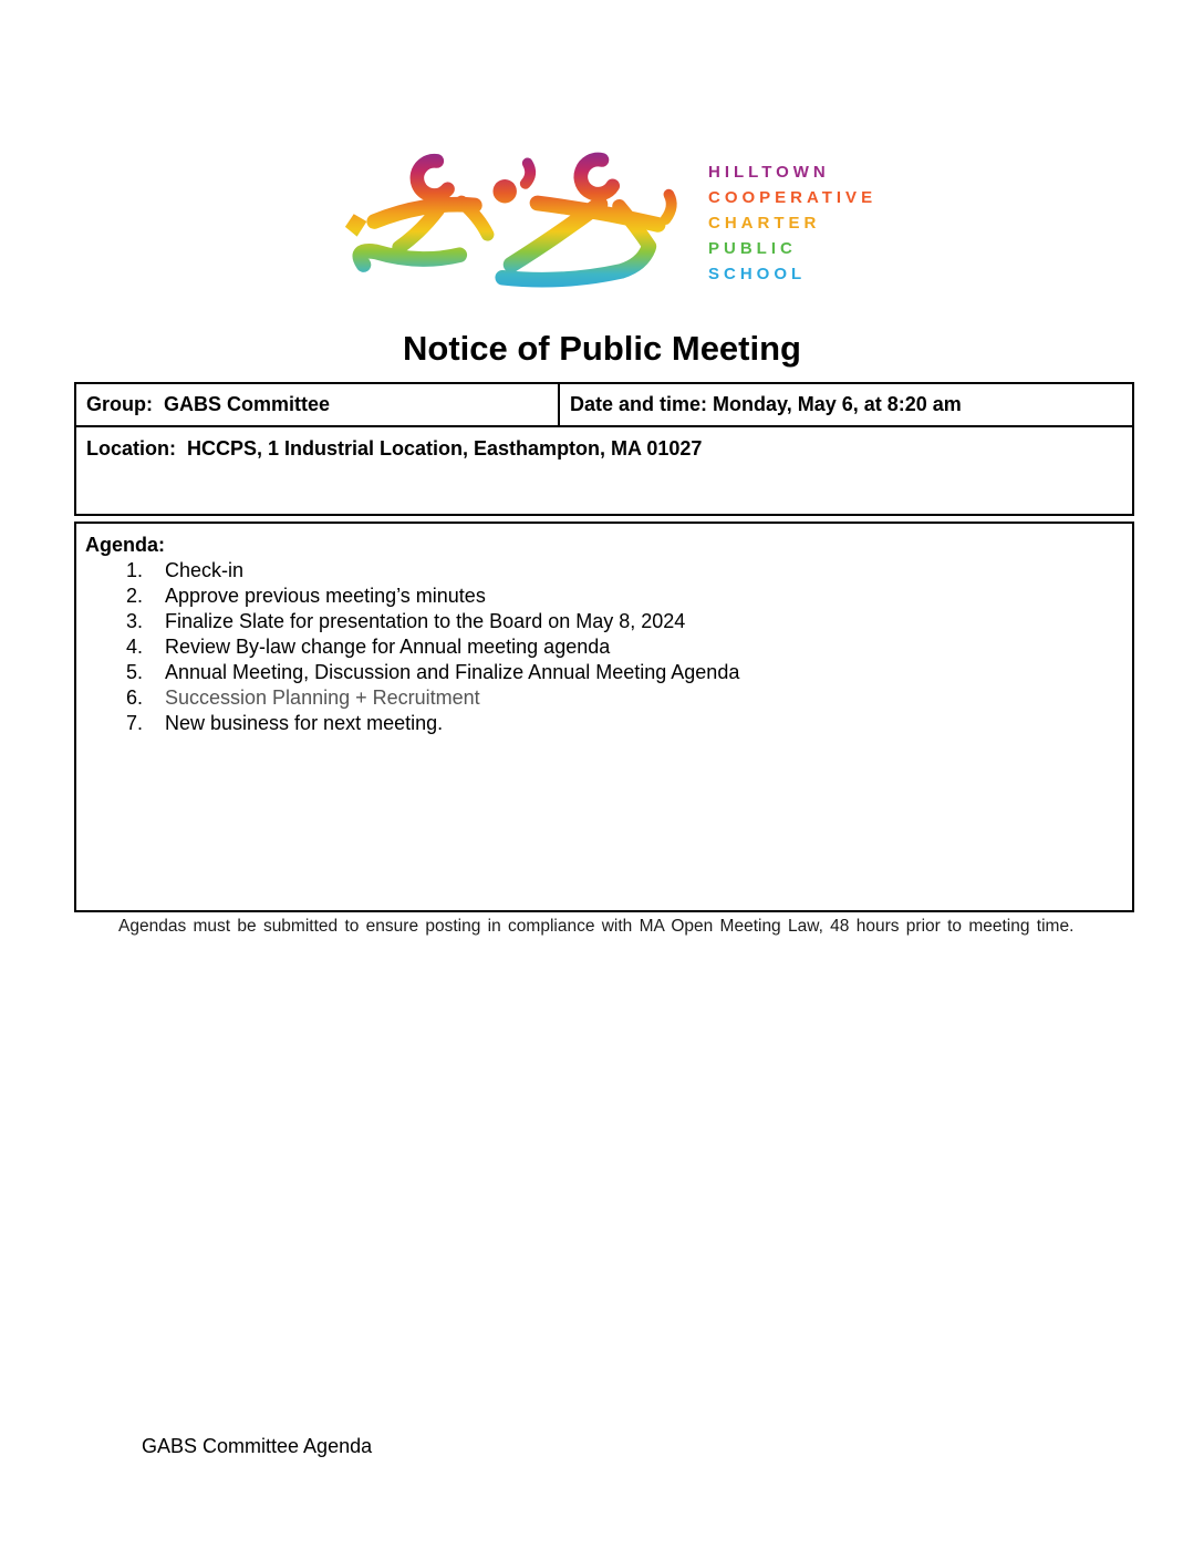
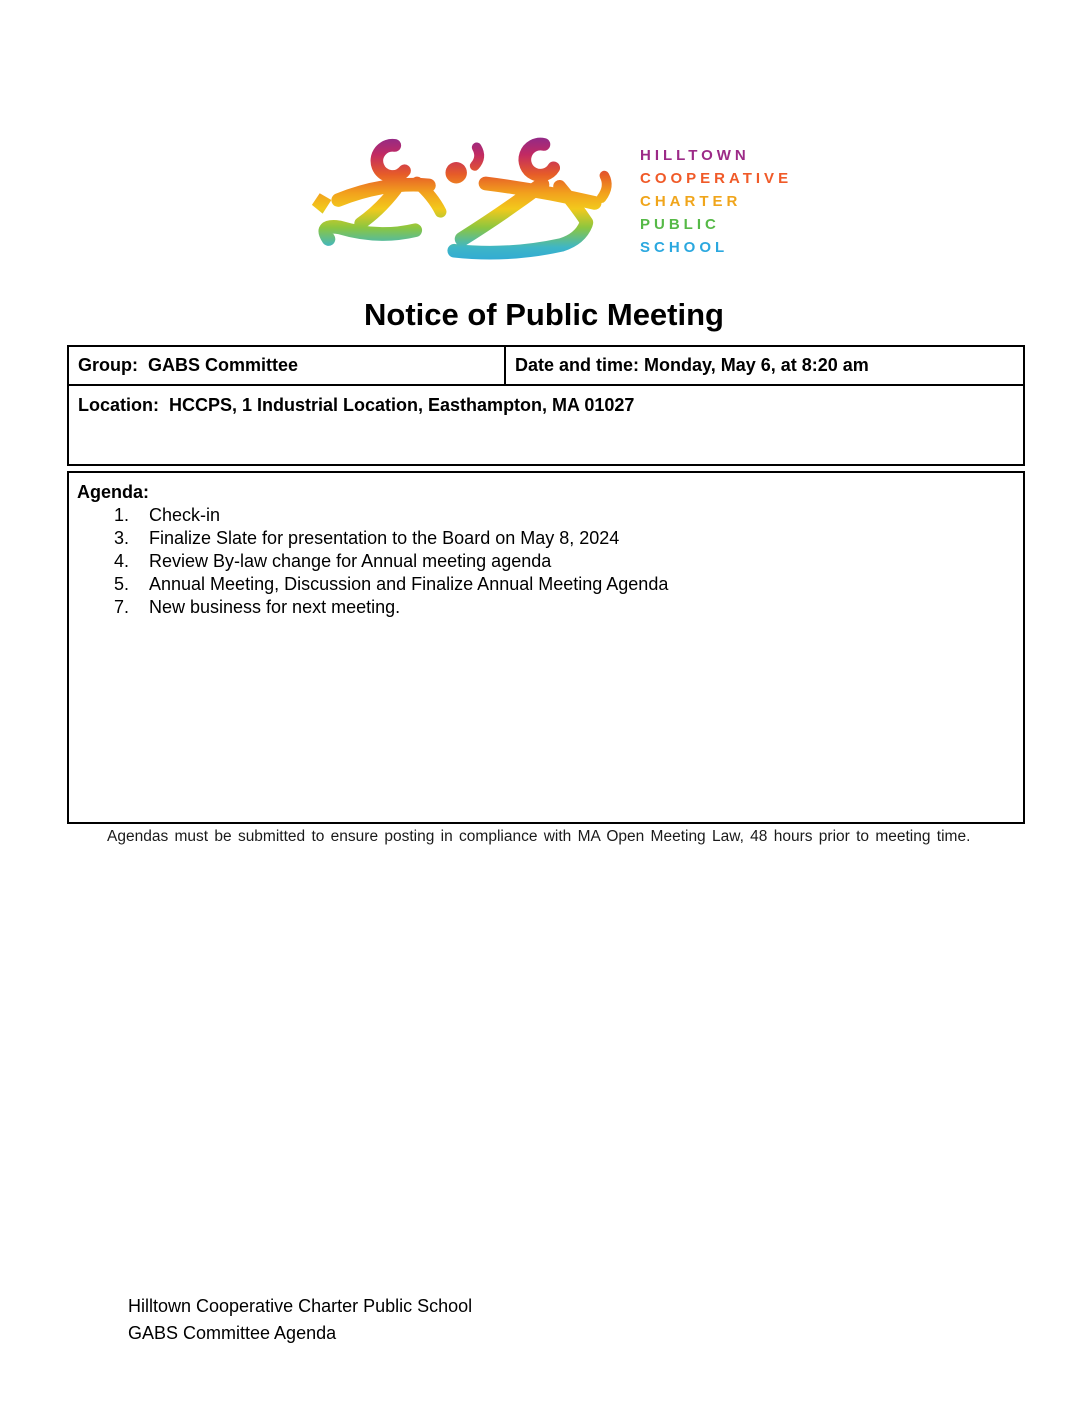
  HILLTOWN
  COOPERATIVE
  CHARTER
  PUBLIC
  SCHOOL
  Notice of Public Meeting
  Group: GABS Committee
  Date and time: Monday, May 6, at 8:20 am
  Location: HCCPS, 1 Industrial Location, Easthampton, MA 01027
  Agenda:
  1.
  Check-in
- 2.
- Approve previous meeting’s minutes
  3.
  Finalize Slate for presentation to the Board on May 8, 2024
  4.
  Review By-law change for Annual meeting agenda
  5.
  Annual Meeting, Discussion and Finalize Annual Meeting Agenda
- 6.
- Succession Planning + Recruitment
  7.
  New business for next meeting.
  Agendas must be submitted to ensure posting in compliance with MA Open Meeting Law, 48 hours prior to meeting time.
+ Hilltown Cooperative Charter Public School
  GABS Committee Agenda
